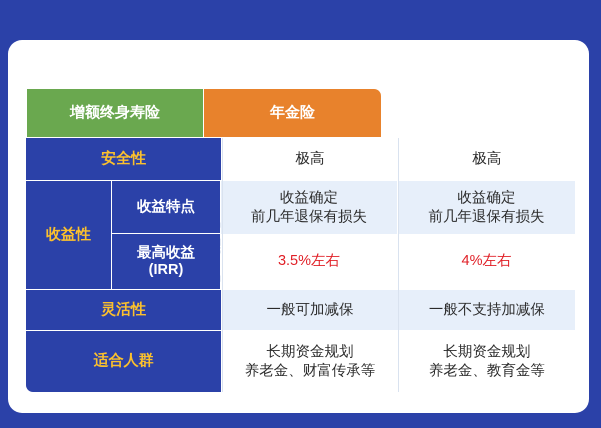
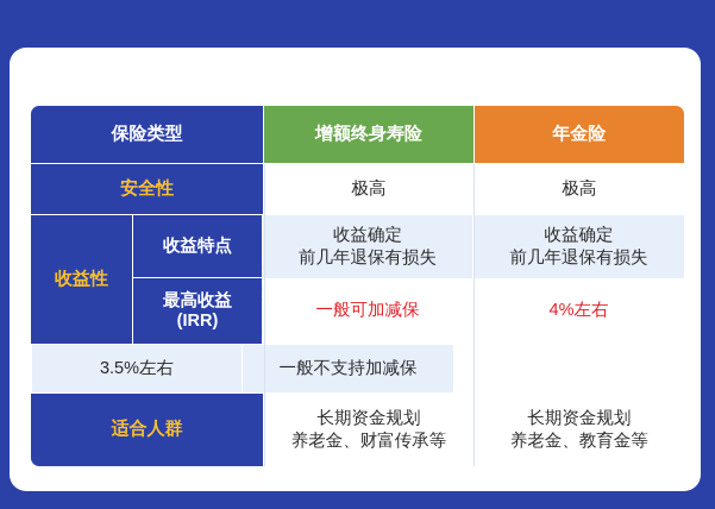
+ 保险类型
  增额终身寿险
  年金险
  安全性
  极高
  极高
  收益性
  收益特点
  最高收益
  (IRR)
  收益确定
  前几年退保有损失
- 3.5%左右
+ 一般可加减保
  收益确定
  前几年退保有损失
  4%左右
- 灵活性
- 一般可加减保
+ 3.5%左右
  一般不支持加减保
  适合人群
  长期资金规划
  养老金、财富传承等
  长期资金规划
  养老金、教育金等
